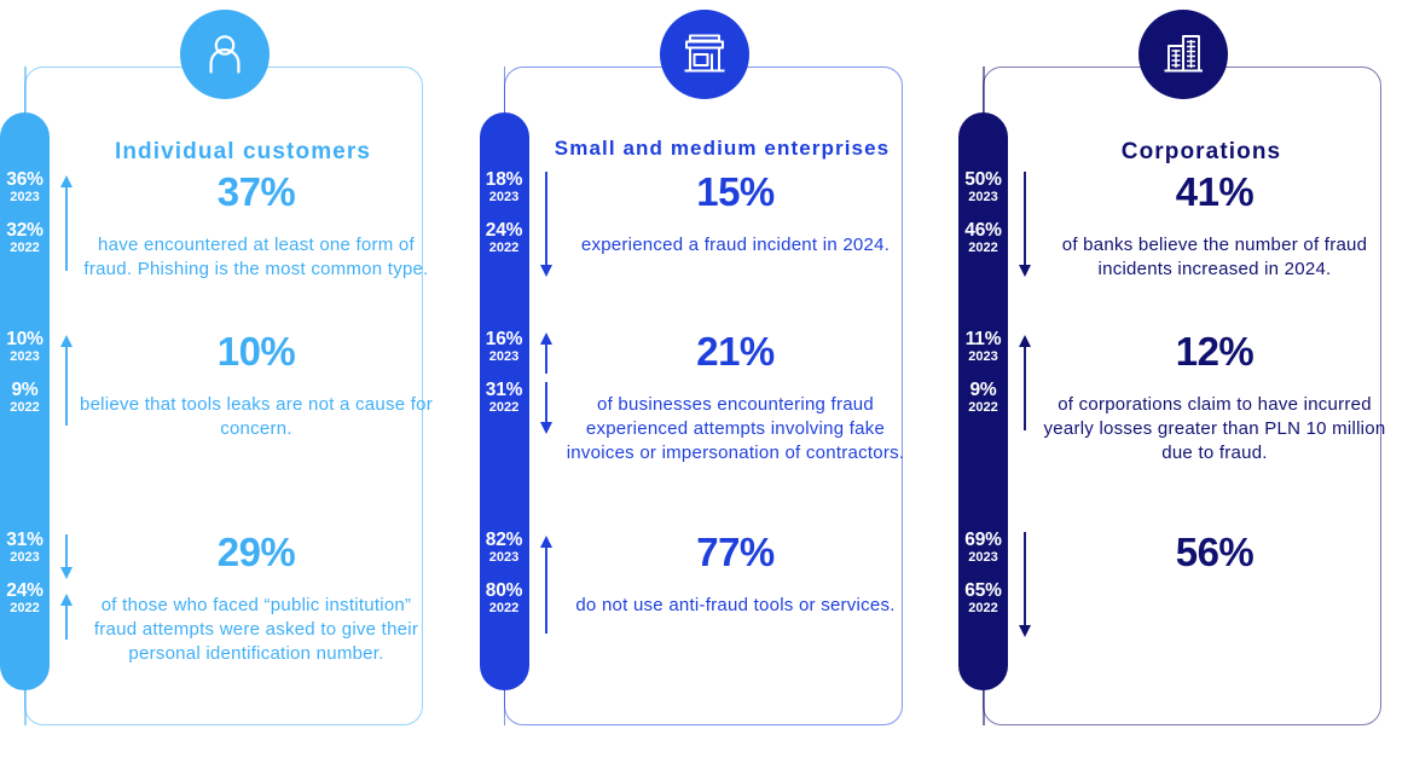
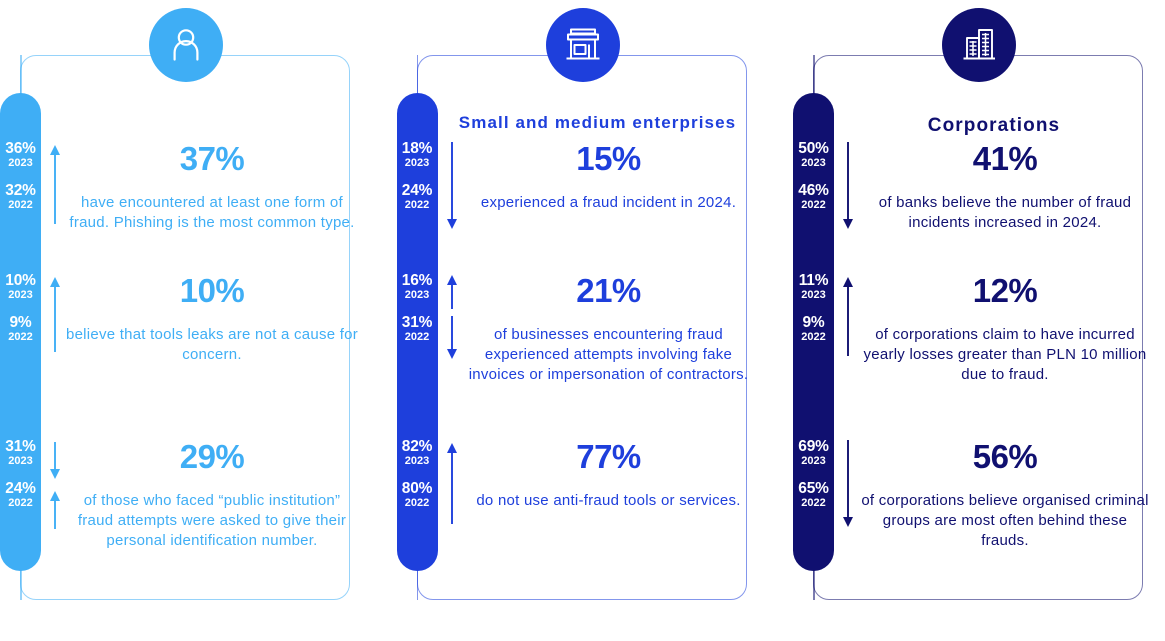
- Individual customers
  36%
  2023
  32%
  2022
  37%
  have encountered at least one form of fraud. Phishing is the most common type.
  10%
  2023
  9%
  2022
  10%
  believe that tools leaks are not a cause for concern.
  31%
  2023
  24%
  2022
  29%
  of those who faced “public institution” fraud attempts were asked to give their personal identification number.
  Small and medium enterprises
  18%
  2023
  24%
  2022
  15%
  experienced a fraud incident in 2024.
  16%
  2023
  31%
  2022
  21%
  of businesses encountering fraud experienced attempts involving fake invoices or impersonation of contractors.
  82%
  2023
  80%
  2022
  77%
  do not use anti-fraud tools or services.
  Corporations
  50%
  2023
  46%
  2022
  41%
  of banks believe the number of fraud incidents increased in 2024.
  11%
  2023
  9%
  2022
  12%
  of corporations claim to have incurred yearly losses greater than PLN 10 million due to fraud.
  69%
  2023
  65%
  2022
  56%
+ of corporations believe organised criminal groups are most often behind these frauds.
